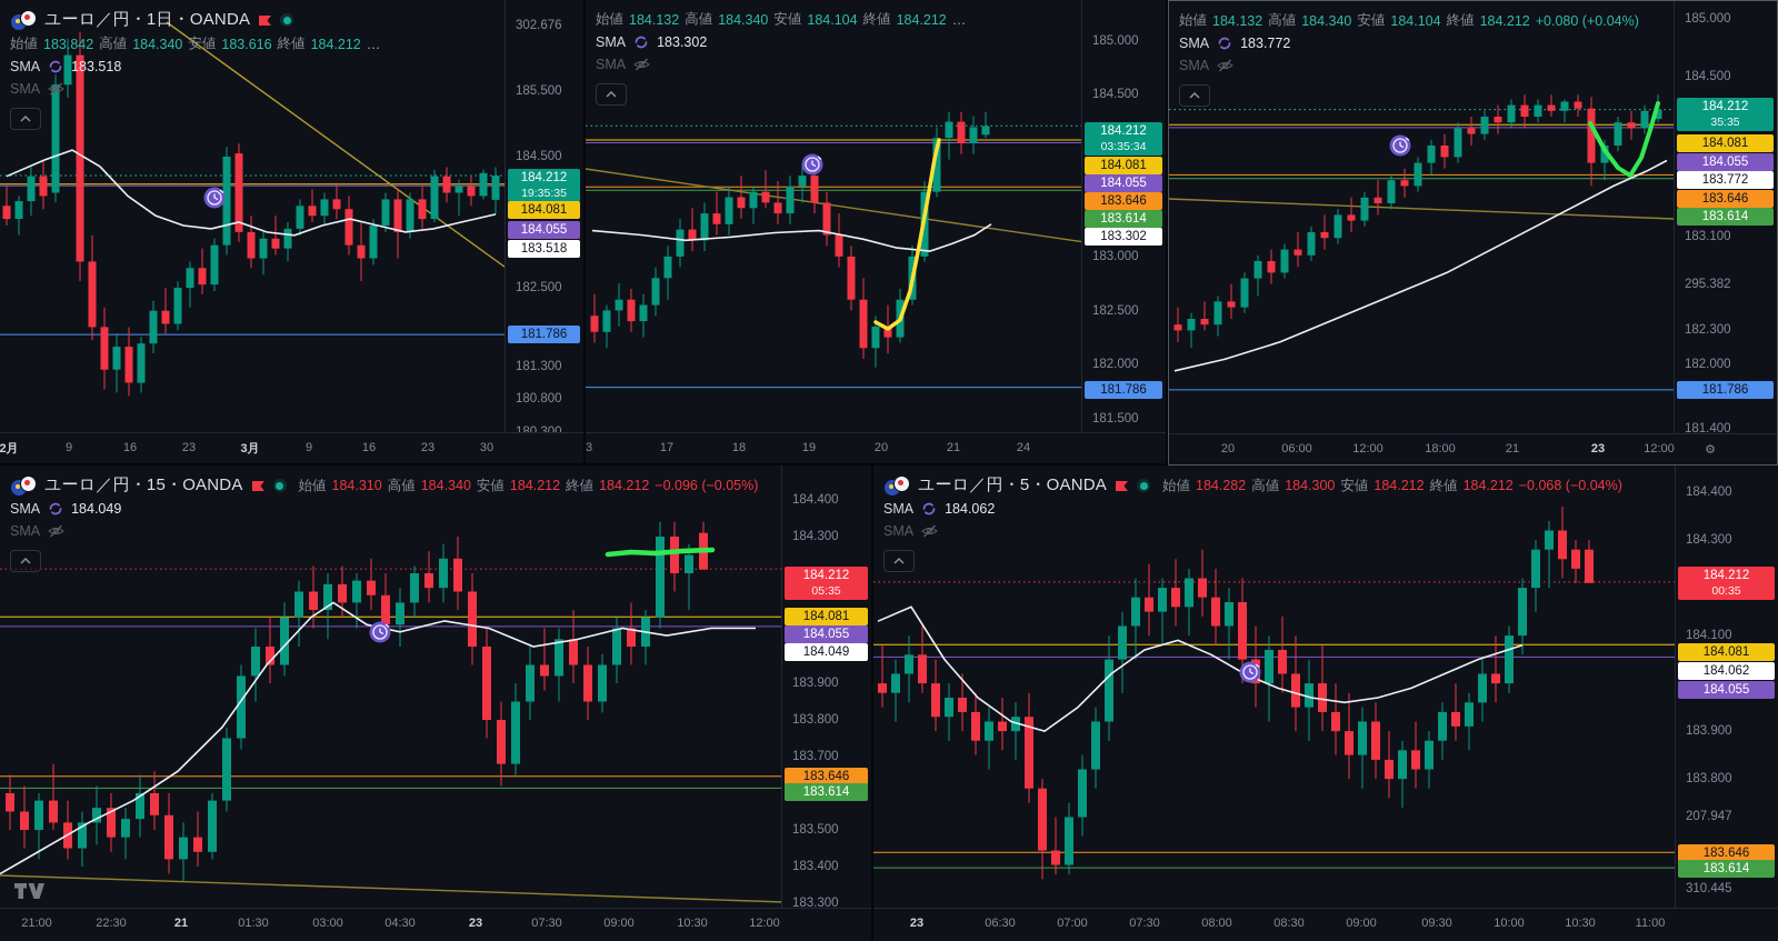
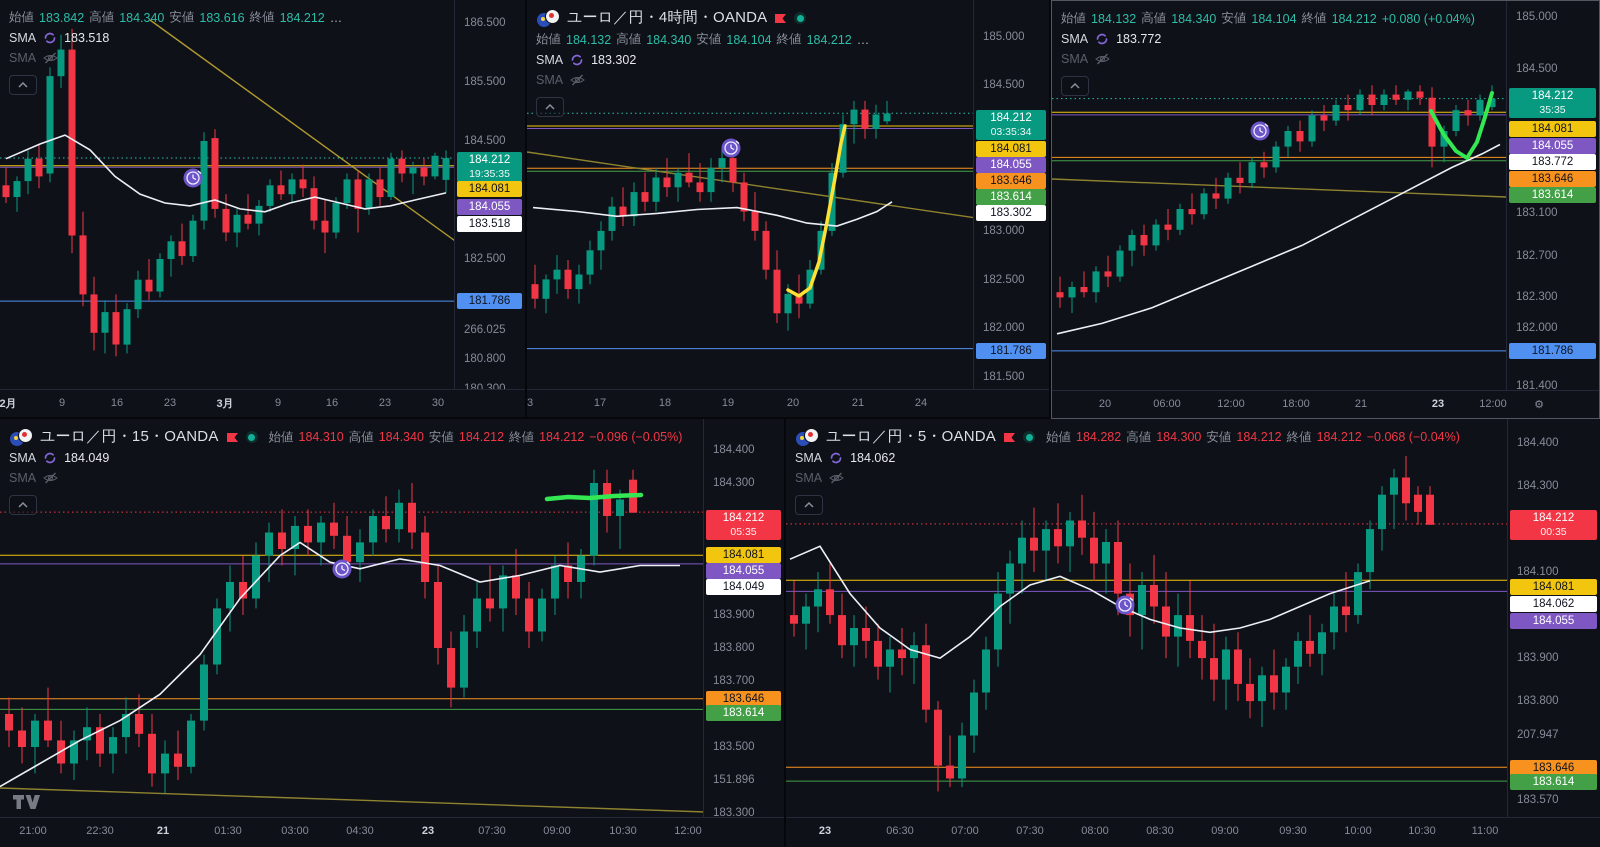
- ユーロ／円・1日・OANDA
  始値
  183.842
  高値
  184.340
  安値
  183.616
  終値
  184.212
  …
  SMA
  183.518
  SMA
- 302.676
+ 186.500
  185.500
  184.500
  182.500
- 181.300
+ 266.025
  180.800
  184.212
  19:35:35
  184.081
  184.055
  183.518
  181.786
  2月
  9
  16
  23
  3月
  9
  16
  23
  30
+ ユーロ／円・4時間・OANDA
  始値
  184.132
  高値
  184.340
  安値
  184.104
  終値
  184.212
  …
  SMA
  183.302
  SMA
  185.000
  184.500
  183.000
  182.500
  182.000
  181.500
  184.212
  03:35:34
  184.081
  184.055
  183.646
  183.614
  183.302
  181.786
  3
  17
  18
  19
  20
  21
  24
  始値
  184.132
  高値
  184.340
  安値
  184.104
  終値
  184.212
  +0.080 (+0.04%)
  SMA
  183.772
  SMA
  185.000
  184.500
  183.100
- 295.382
+ 182.700
  182.300
  182.000
  181.400
  184.212
  35:35
  184.081
  184.055
  183.772
  183.646
  183.614
  181.786
  20
  06:00
  12:00
  18:00
  21
  23
  12:00
  ⚙
  ユーロ／円・15・OANDA
  始値
  184.310
  高値
  184.340
  安値
  184.212
  終値
  184.212
  −0.096 (−0.05%)
  SMA
  184.049
  SMA
  184.400
  184.300
  183.900
  183.800
  183.700
  183.500
- 183.400
+ 151.896
  183.300
  184.212
  05:35
  184.081
  184.055
  184.049
  183.646
  183.614
  21:00
  22:30
  21
  01:30
  03:00
  04:30
  23
  07:30
  09:00
  10:30
  12:00
  ユーロ／円・5・OANDA
  始値
  184.282
  高値
  184.300
  安値
  184.212
  終値
  184.212
  −0.068 (−0.04%)
  SMA
  184.062
  SMA
  184.400
  184.300
  184.100
  183.900
  183.800
  207.947
- 310.445
+ 183.570
  184.212
  00:35
  184.081
  184.062
  184.055
  183.646
  183.614
  23
  06:30
  07:00
  07:30
  08:00
  08:30
  09:00
  09:30
  10:00
  10:30
  11:00
